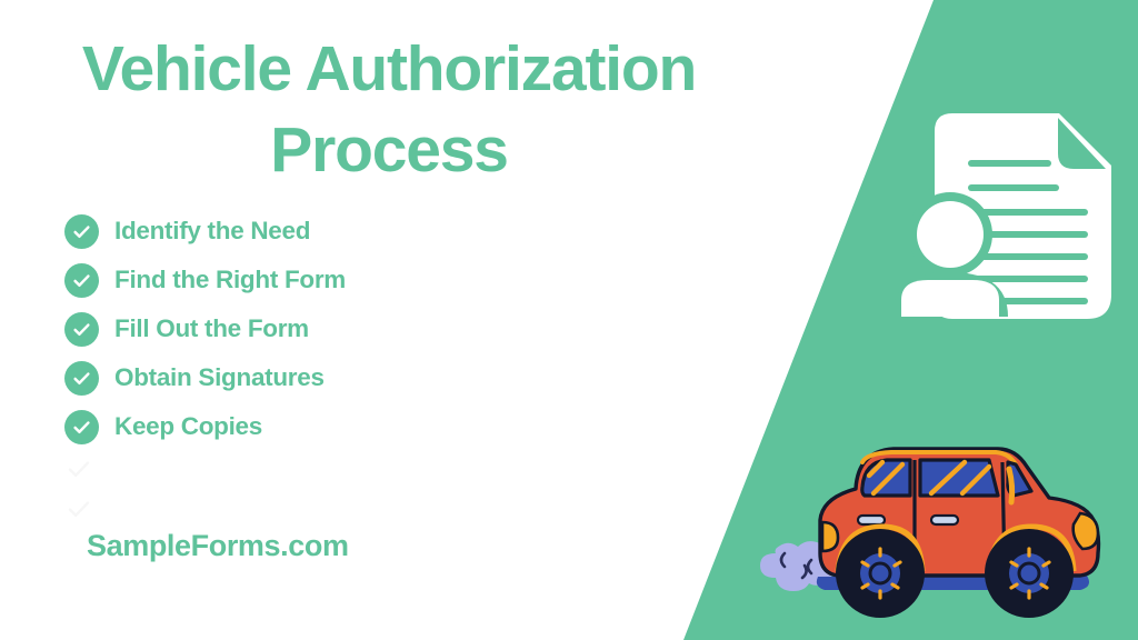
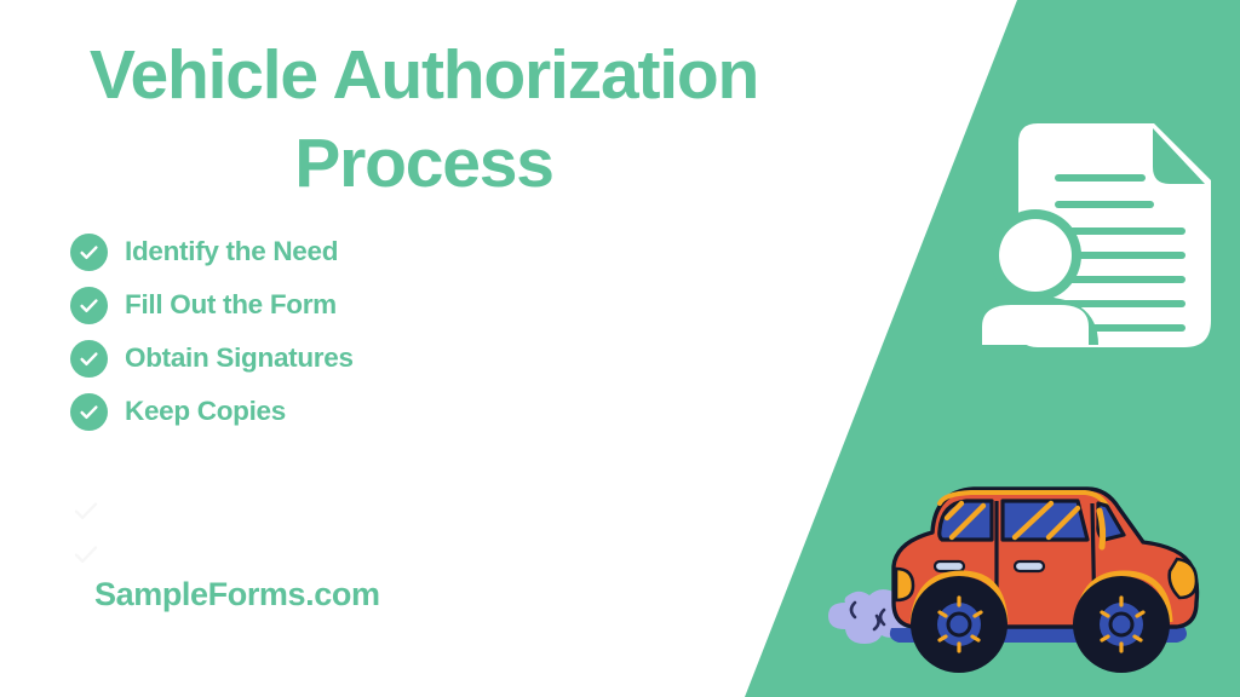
  Vehicle Authorization
  Process
  Identify the Need
- Find the Right Form
  Fill Out the Form
  Obtain Signatures
  Keep Copies
  SampleForms.com
